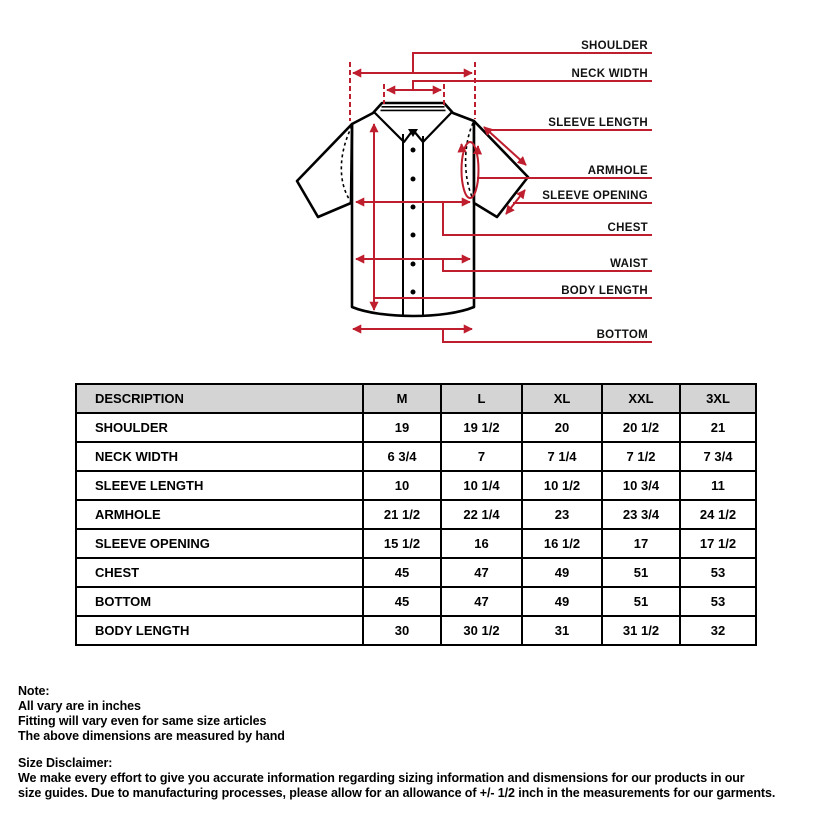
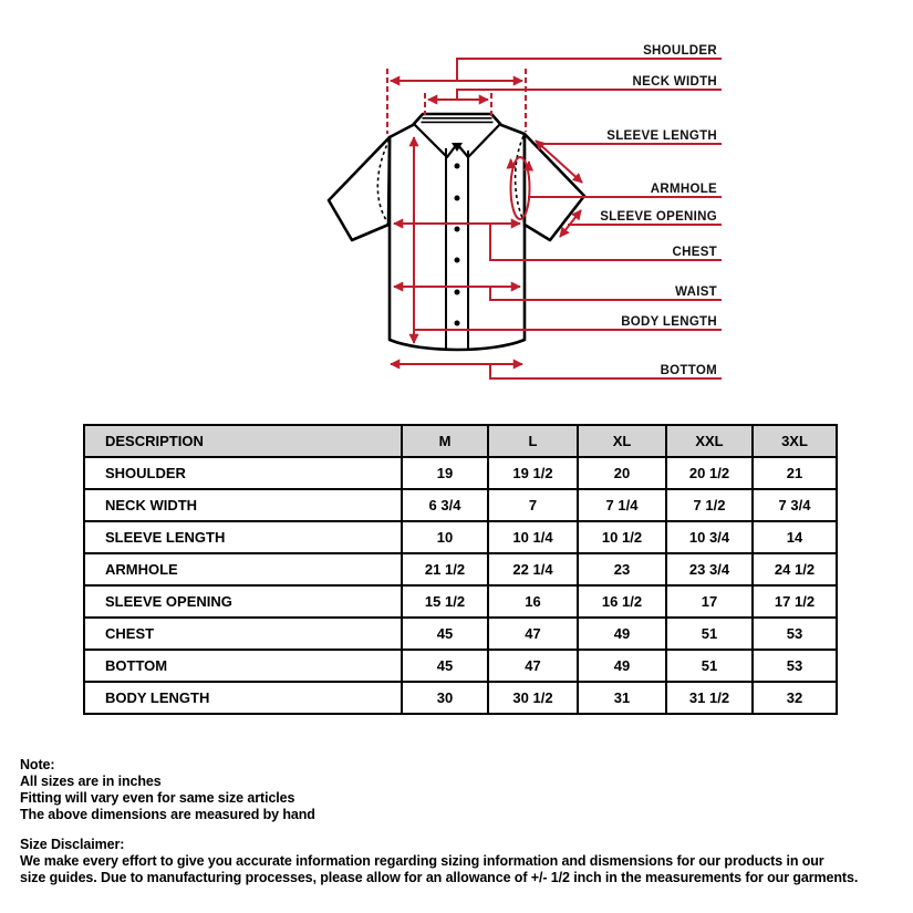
  SHOULDER
  NECK WIDTH
  SLEEVE LENGTH
  ARMHOLE
  SLEEVE OPENING
  CHEST
  WAIST
  BODY LENGTH
  BOTTOM
  DESCRIPTION	M	L	XL	XXL	3XL
  SHOULDER	19	19 1/2	20	20 1/2	21
  NECK WIDTH	6 3/4	7	7 1/4	7 1/2	7 3/4
- SLEEVE LENGTH	10	10 1/4	10 1/2	10 3/4	11
+ SLEEVE LENGTH	10	10 1/4	10 1/2	10 3/4	14
  ARMHOLE	21 1/2	22 1/4	23	23 3/4	24 1/2
  SLEEVE OPENING	15 1/2	16	16 1/2	17	17 1/2
  CHEST	45	47	49	51	53
  BOTTOM	45	47	49	51	53
  BODY LENGTH	30	30 1/2	31	31 1/2	32
  Note:
- All vary are in inches
+ All sizes are in inches
  Fitting will vary even for same size articles
  The above dimensions are measured by hand
  Size Disclaimer:
  We make every effort to give you accurate information regarding sizing information and dismensions for our products in our
  size guides. Due to manufacturing processes, please allow for an allowance of +/- 1/2 inch in the measurements for our garments.
